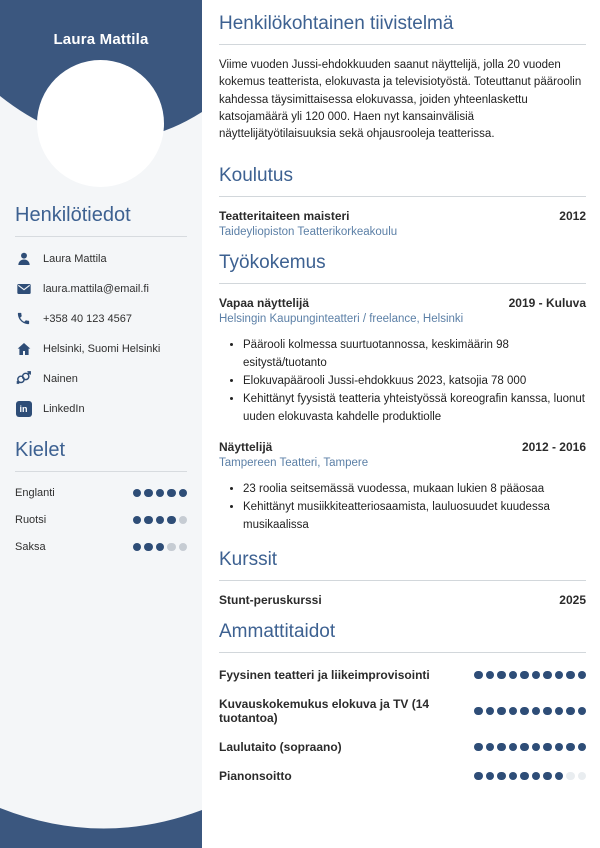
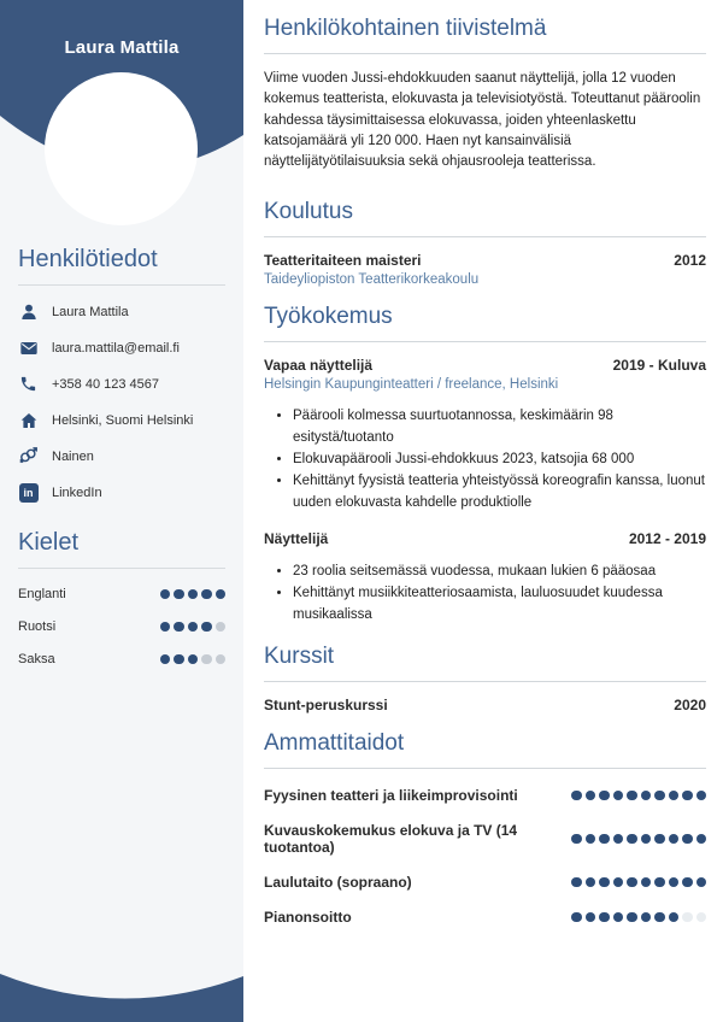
  Laura Mattila
  Henkilötiedot
  Laura Mattila
  laura.mattila@email.fi
  +358 40 123 4567
  Helsinki, Suomi Helsinki
  Nainen
  in
  LinkedIn
  Kielet
  Englanti
  Ruotsi
  Saksa
  Henkilökohtainen tiivistelmä
- Viime vuoden Jussi-ehdokkuuden saanut näyttelijä, jolla 20 vuoden kokemus teatterista, elokuvasta ja televisiotyöstä. Toteuttanut pääroolin kahdessa täysimittaisessa elokuvassa, joiden yhteenlaskettu katsojamäärä yli 120 000. Haen nyt kansainvälisiä näyttelijätyötilaisuuksia sekä ohjausrooleja teatterissa.
+ Viime vuoden Jussi-ehdokkuuden saanut näyttelijä, jolla 12 vuoden kokemus teatterista, elokuvasta ja televisiotyöstä. Toteuttanut pääroolin kahdessa täysimittaisessa elokuvassa, joiden yhteenlaskettu katsojamäärä yli 120 000. Haen nyt kansainvälisiä näyttelijätyötilaisuuksia sekä ohjausrooleja teatterissa.
  Koulutus
  Teatteritaiteen maisteri
  2012
  Taideyliopiston Teatterikorkeakoulu
  Työkokemus
  Vapaa näyttelijä
  2019 - Kuluva
  Helsingin Kaupunginteatteri / freelance, Helsinki
  Päärooli kolmessa suurtuotannossa, keskimäärin 98 esitystä/tuotanto
- Elokuvapäärooli Jussi-ehdokkuus 2023, katsojia 78 000
+ Elokuvapäärooli Jussi-ehdokkuus 2023, katsojia 68 000
  Kehittänyt fyysistä teatteria yhteistyössä koreografin kanssa, luonut uuden elokuvasta kahdelle produktiolle
  Näyttelijä
- 2012 - 2016
+ 2012 - 2019
- Tampereen Teatteri, Tampere
- 23 roolia seitsemässä vuodessa, mukaan lukien 8 pääosaa
+ 23 roolia seitsemässä vuodessa, mukaan lukien 6 pääosaa
  Kehittänyt musiikkiteatteriosaamista, lauluosuudet kuudessa musikaalissa
  Kurssit
  Stunt-peruskurssi
- 2025
+ 2020
  Ammattitaidot
  Fyysinen teatteri ja liikeimprovisointi
  Kuvauskokemukus elokuva ja TV (14 tuotantoa)
  Laulutaito (sopraano)
  Pianonsoitto
